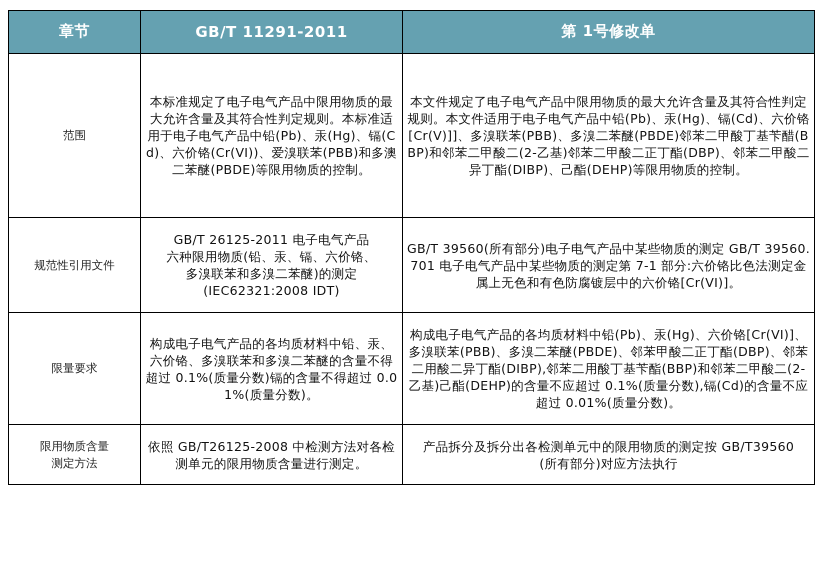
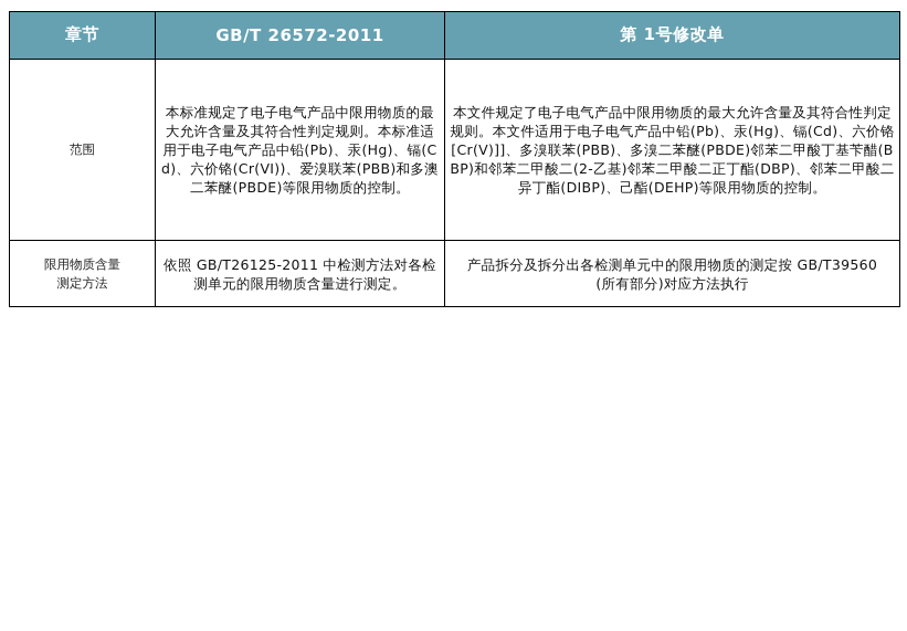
- 章节	GB/T 11291-2011	第 1号修改单
+ 章节	GB/T 26572-2011	第 1号修改单
  范围	本标准规定了电子电气产品中限用物质的最大允许含量及其符合性判定规则。本标准适用于电子电气产品中铅(Pb)、汞(Hg)、镉(Cd)、六价铬(Cr(VI))、爱溴联苯(PBB)和多澳二苯醚(PBDE)等限用物质的控制。	本文件规定了电子电气产品中限用物质的最大允许含量及其符合性判定规则。本文件适用于电子电气产品中铅(Pb)、汞(Hg)、镉(Cd)、六价铬[Cr(V)]]、多溴联苯(PBB)、多溴二苯醚(PBDE)邻苯二甲酸丁基苄醋(BBP)和邻苯二甲酸二(2-乙基)邻苯二甲酸二正丁酯(DBP)、邻苯二甲酸二异丁酯(DIBP)、己酯(DEHP)等限用物质的控制。
- 规范性引用文件	GB/T 26125-2011 电子电气产品 六种限用物质(铅、汞、镉、六价铬、 多溴联苯和多溴二苯醚)的测定 (IEC62321:2008 IDT)	GB/T 39560(所有部分)电子电气产品中某些物质的测定 GB/T 39560.701 电子电气产品中某些物质的测定第 7-1 部分:六价铬比色法测定金属上无色和有色防腐镀层中的六价铬[Cr(VI)]。
- 限量要求	构成电子电气产品的各均质材料中铅、汞、六价铬、多溴联苯和多溴二苯醚的含量不得超过 0.1%(质量分数)镉的含量不得超过 0.01%(质量分数)。	构成电子电气产品的各均质材料中铅(Pb)、汞(Hg)、六价铬[Cr(VI)]、多溴联苯(PBB)、多溴二苯醚(PBDE)、邻苯甲酸二正丁酯(DBP)、邻苯二用酸二异丁酯(DIBP),邻苯二用酸丁基苄酯(BBP)和邻苯二甲酸二(2-乙基)己酯(DEHP)的含量不应超过 0.1%(质量分数),镉(Cd)的含量不应超过 0.01%(质量分数)。
- 限用物质含量 测定方法	依照 GB/T26125-2008 中检测方法对各检测单元的限用物质含量进行测定。	产品拆分及拆分出各检测单元中的限用物质的测定按 GB/T39560 (所有部分)对应方法执行
+ 限用物质含量 测定方法	依照 GB/T26125-2011 中检测方法对各检测单元的限用物质含量进行测定。	产品拆分及拆分出各检测单元中的限用物质的测定按 GB/T39560 (所有部分)对应方法执行
